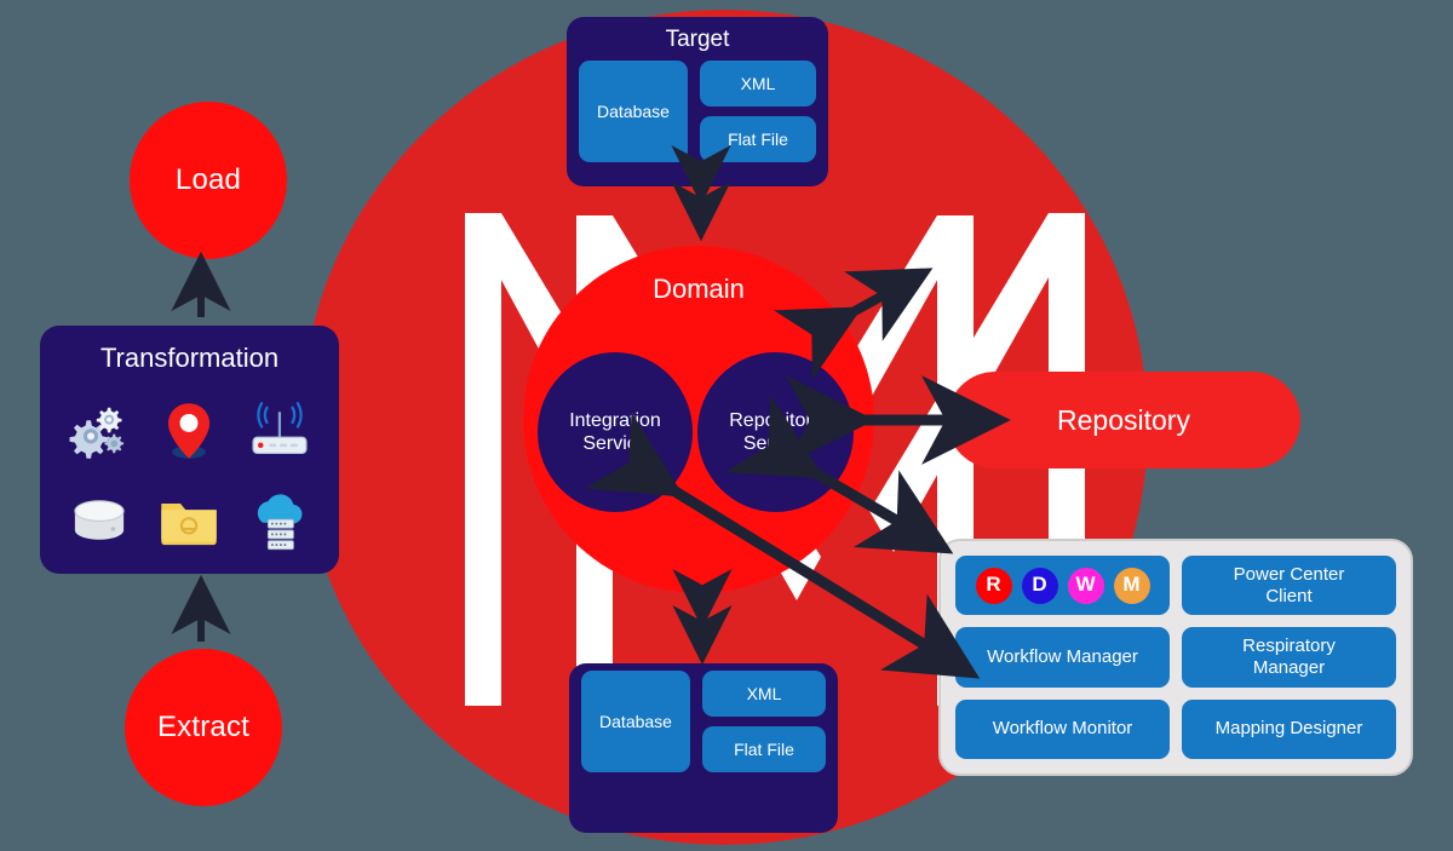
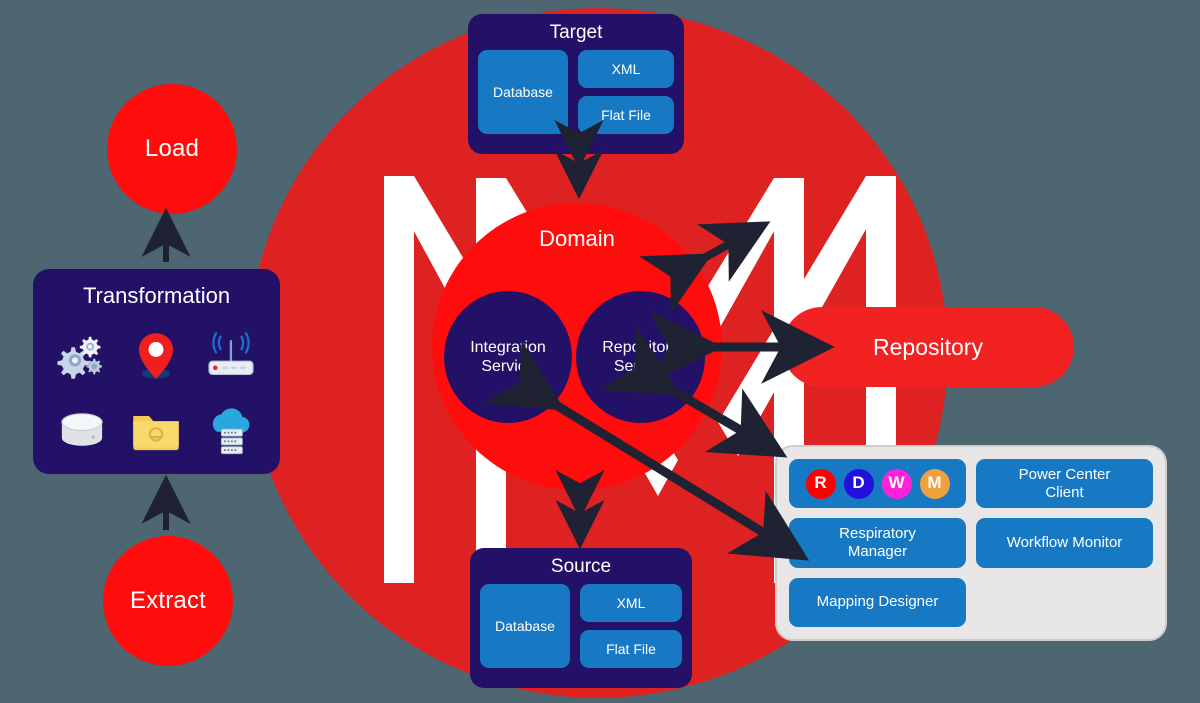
  Load
  Extract
  Transformation
  Target
  Database
  XML
  Flat File
+ Source
  Database
  XML
  Flat File
  Domain
  Integration
  Service
  Repository
  Service
  Repository
  R
  D
  W
  M
  Power Center
  Client
- Workflow Manager
  Respiratory
  Manager
  Workflow Monitor
  Mapping Designer
